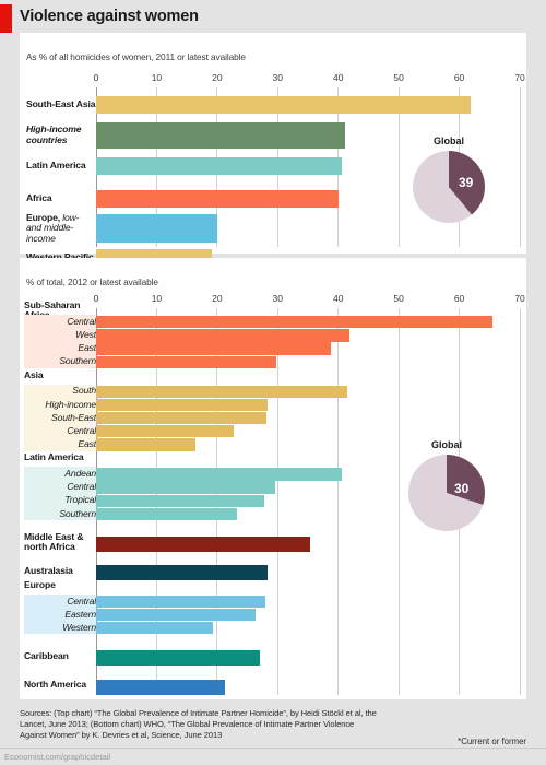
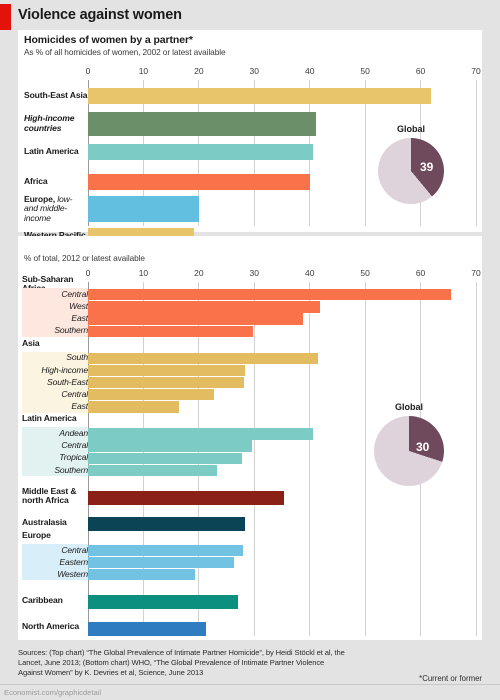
  Violence against women
+ Homicides of women by a partner*
- As % of all homicides of women, 2011 or latest available
+ As % of all homicides of women, 2002 or latest available
  South-East Asia
  High-income
  countries
  Latin America
  Africa
  Europe, low-
  and middle-
  income
  0
  10
  20
  30
  40
  50
  60
  70
  Global
  39
  % of total, 2012 or latest available
  Sub-Saharan
  Centra
  Wes
  Eas
  Southern
  Asia
  South
  High-income
  South-Eas
  Centra
  Eas
  Latin America
  Andean
  Centra
  Tropica
  Southern
  Middle East &
  north Africa
  Australasia
  Europe
  Centra
  Eastern
  Western
  Caribbean
  North America
  0
  10
  20
  30
  40
  50
  60
  70
  Global
  30
  Sources: (Top chart) “The Global Prevalence of Intimate Partner Homicide”, by Heidi Stöckl et al, the Lancet, June 2013; (Bottom chart) WHO, “The Global Prevalence of Intimate Partner Violence Against Women” by K. Devries et al, Science, June 2013
  *Current or former
  Economist.com/graphicdetail
